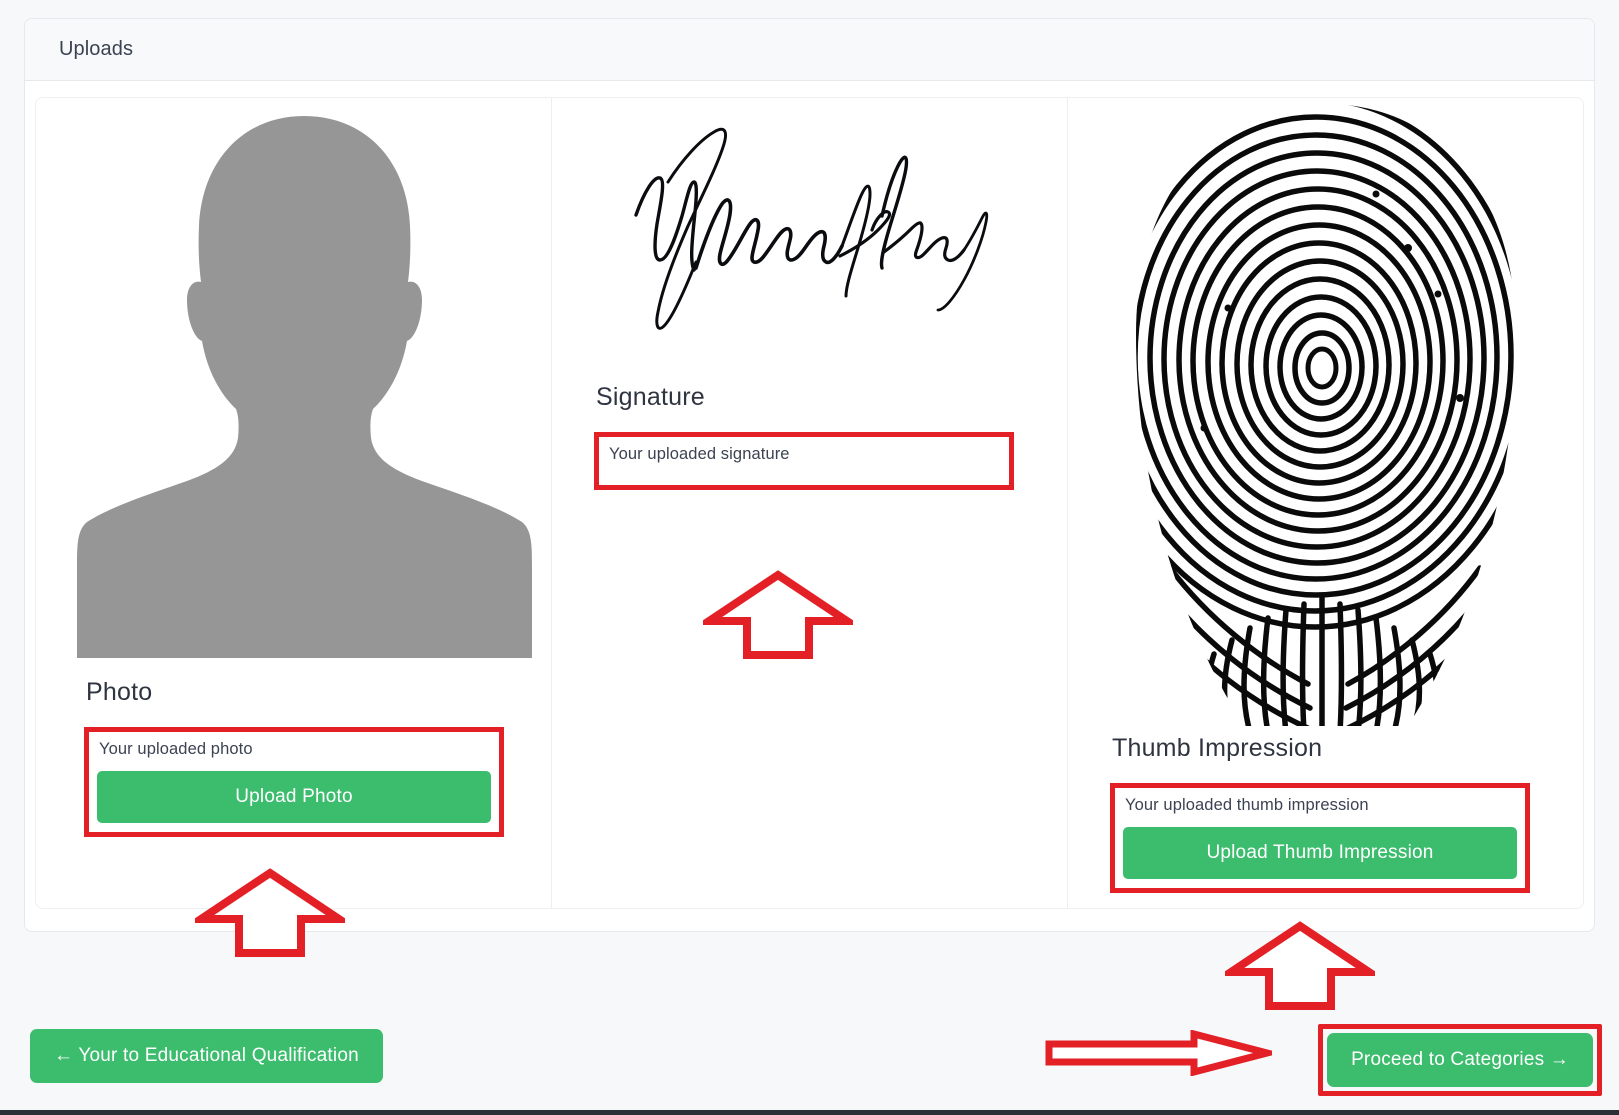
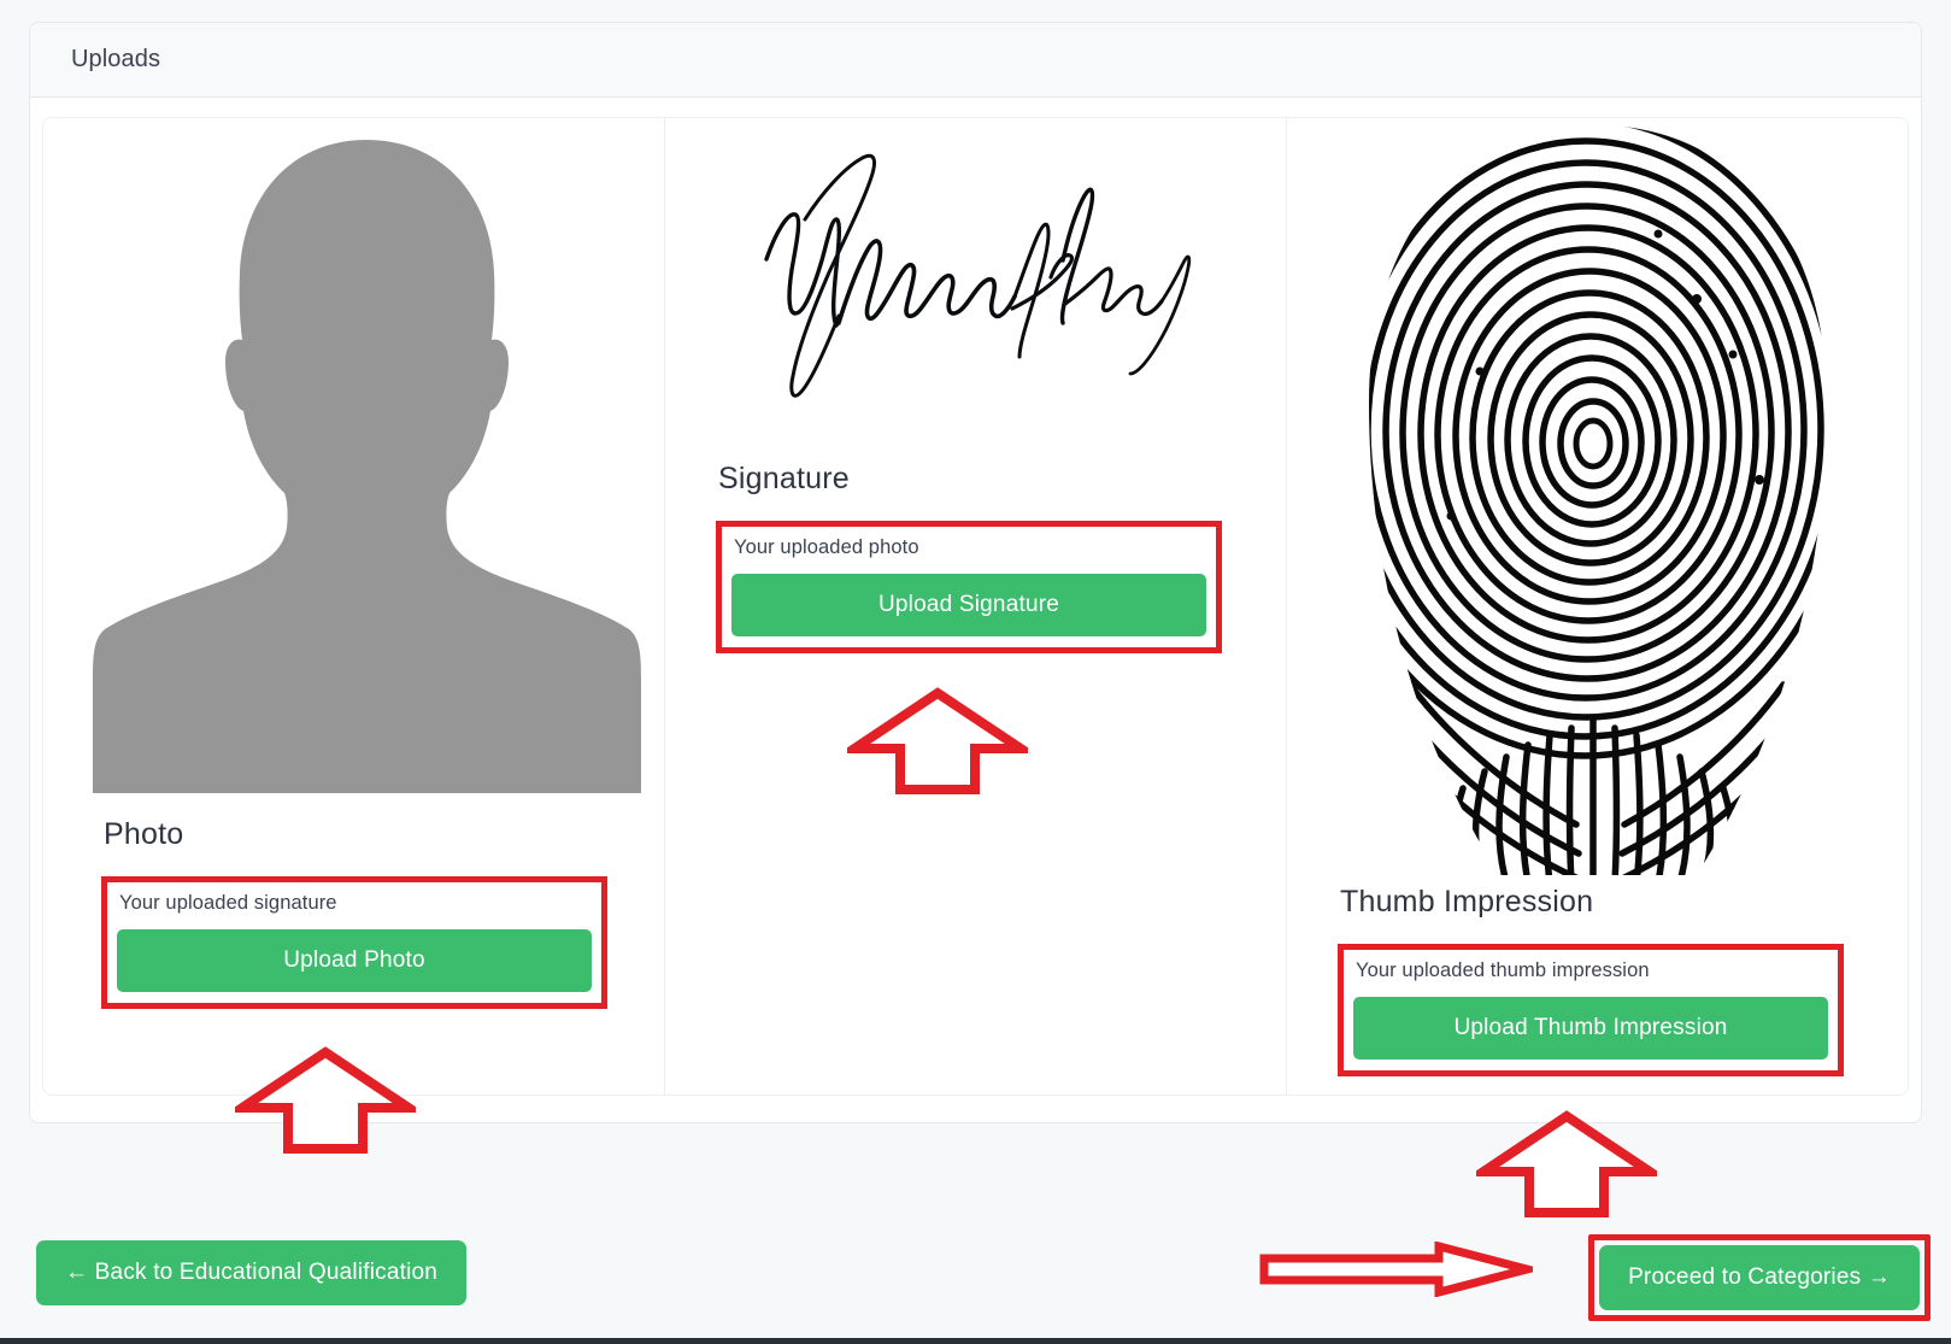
  Uploads
  Photo
- Your uploaded photo
+ Your uploaded signature
  Upload Photo
  Signature
- Your uploaded signature
+ Your uploaded photo
+ Upload Signature
  Thumb Impression
  Your uploaded thumb impression
  Upload Thumb Impression
- ← Your to Educational Qualification
+ ← Back to Educational Qualification
  Proceed to Categories →
